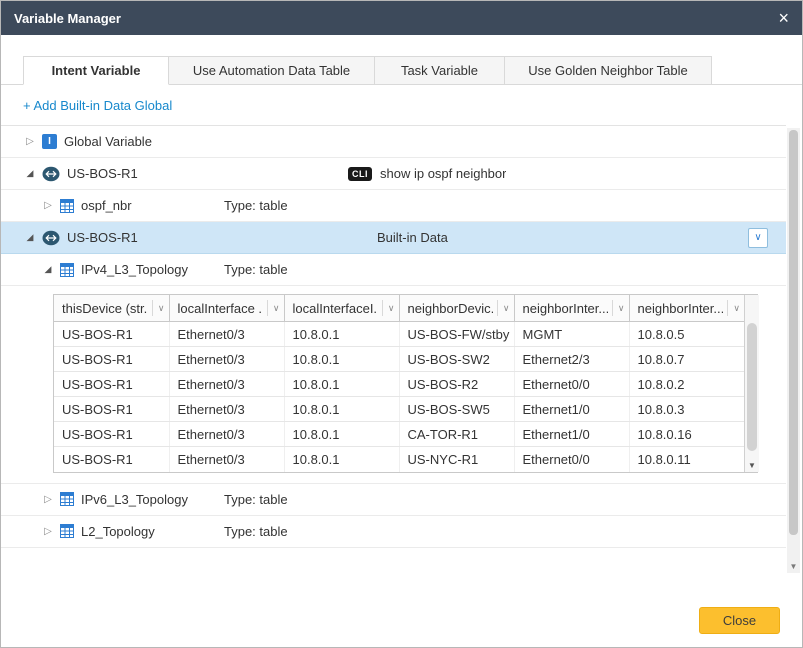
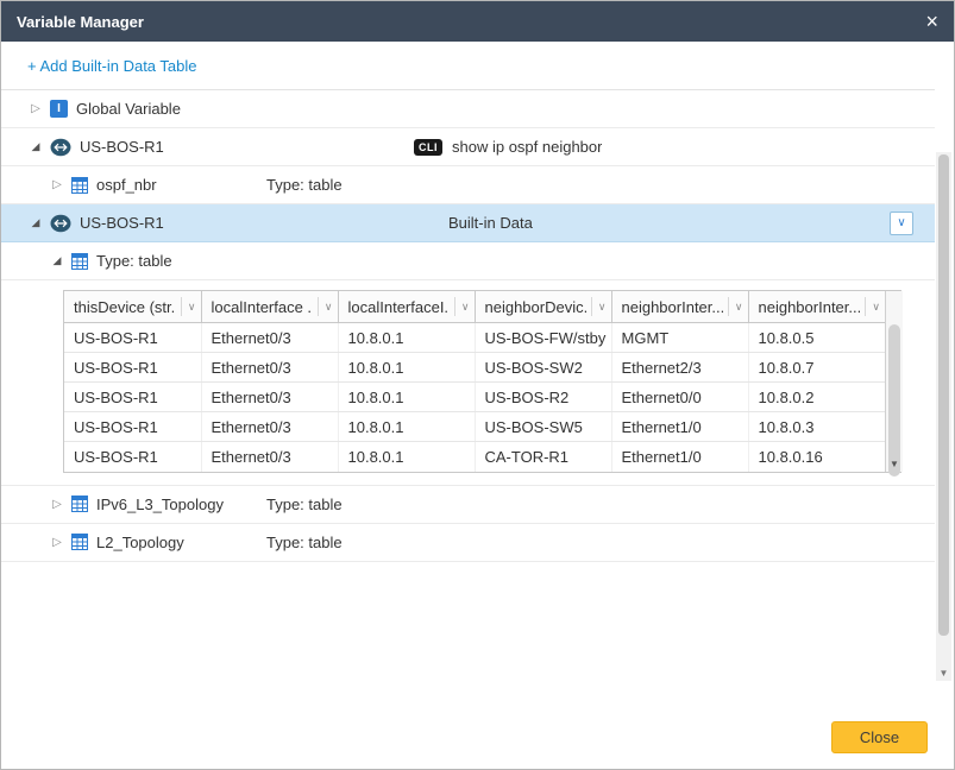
  Variable Manager
  ×
- Intent Variable
- Use Automation Data Table
- Task Variable
- Use Golden Neighbor Table
- + Add Built-in Data Global
+ + Add Built-in Data Table
  ▷
  I
  Global Variable
  ◢
  US-BOS-R1
  CLI
  show ip ospf neighbor
  ▷
  ospf_nbr
  Type: table
  ◢
  US-BOS-R1
  Built-in Data
  ∨
  ◢
- IPv4_L3_Topology
  Type: table
  thisDevice (str. ∨	localInterface . ∨	localInterfaceI. ∨	neighborDevic. ∨	neighborInter... ∨	neighborInter... ∨
  US-BOS-R1	Ethernet0/3	10.8.0.1	US-BOS-FW/stby	MGMT	10.8.0.5
  US-BOS-R1	Ethernet0/3	10.8.0.1	US-BOS-SW2	Ethernet2/3	10.8.0.7
  US-BOS-R1	Ethernet0/3	10.8.0.1	US-BOS-R2	Ethernet0/0	10.8.0.2
  US-BOS-R1	Ethernet0/3	10.8.0.1	US-BOS-SW5	Ethernet1/0	10.8.0.3
  US-BOS-R1	Ethernet0/3	10.8.0.1	CA-TOR-R1	Ethernet1/0	10.8.0.16
- US-BOS-R1	Ethernet0/3	10.8.0.1	US-NYC-R1	Ethernet0/0	10.8.0.11
  ▼
  ▷
  IPv6_L3_Topology
  Type: table
  ▷
  L2_Topology
  Type: table
  ▼
  Close
